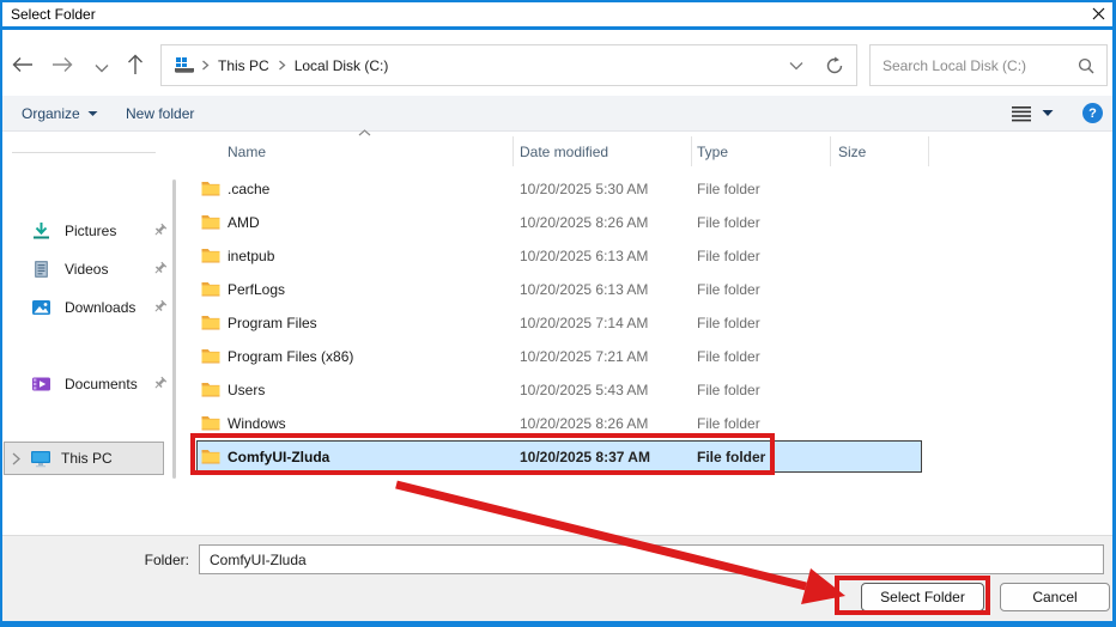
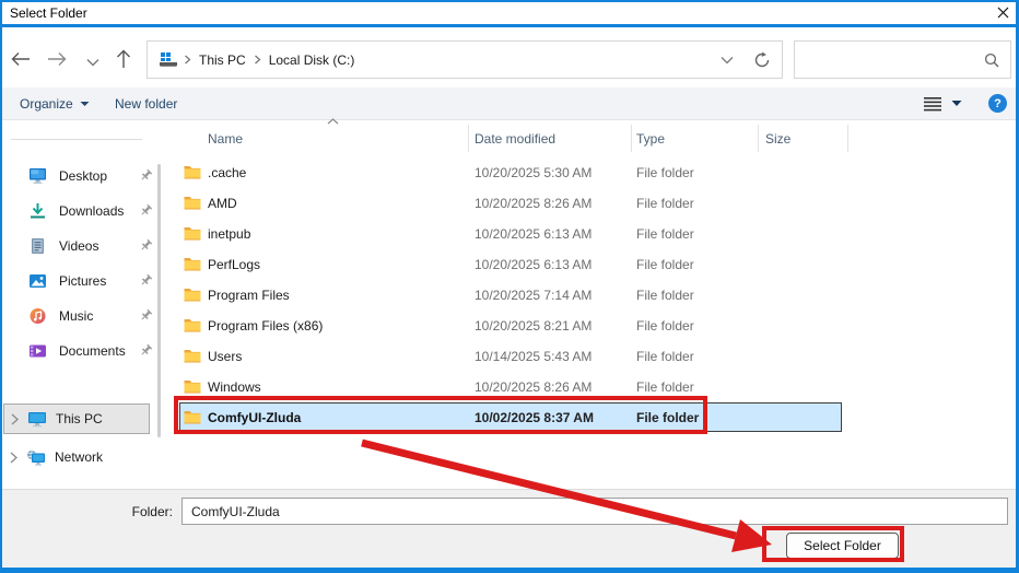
  Select Folder
  This PC
  Local Disk (C:)
- Search Local Disk (C:)
  Organize
  New folder
  ?
+ Desktop
- Pictures
+ Downloads
  Videos
- Downloads
+ Pictures
+ Music
  Documents
  This PC
+ Network
  Name
  Date modified
  Type
  Size
  .cache
  10/20/2025 5:30 AM
  File folder
  AMD
  10/20/2025 8:26 AM
  File folder
  inetpub
  10/20/2025 6:13 AM
  File folder
  PerfLogs
  10/20/2025 6:13 AM
  File folder
  Program Files
  10/20/2025 7:14 AM
  File folder
  Program Files (x86)
- 10/20/2025 7:21 AM
+ 10/20/2025 8:21 AM
  File folder
  Users
- 10/20/2025 5:43 AM
+ 10/14/2025 5:43 AM
  File folder
  Windows
  10/20/2025 8:26 AM
  File folder
  ComfyUI-Zluda
- 10/20/2025 8:37 AM
+ 10/02/2025 8:37 AM
  File folder
  Folder:
  ComfyUI-Zluda
  Select Folder
- Cancel
